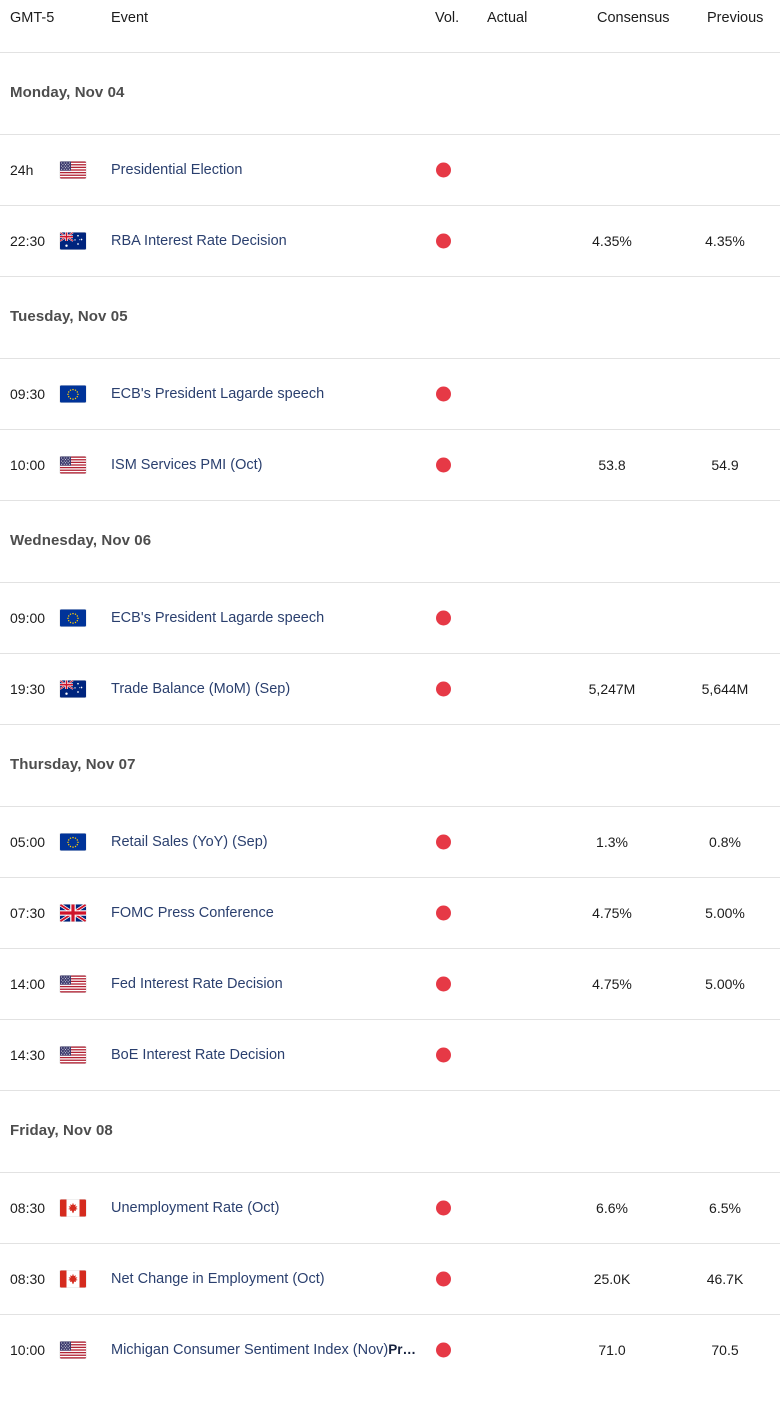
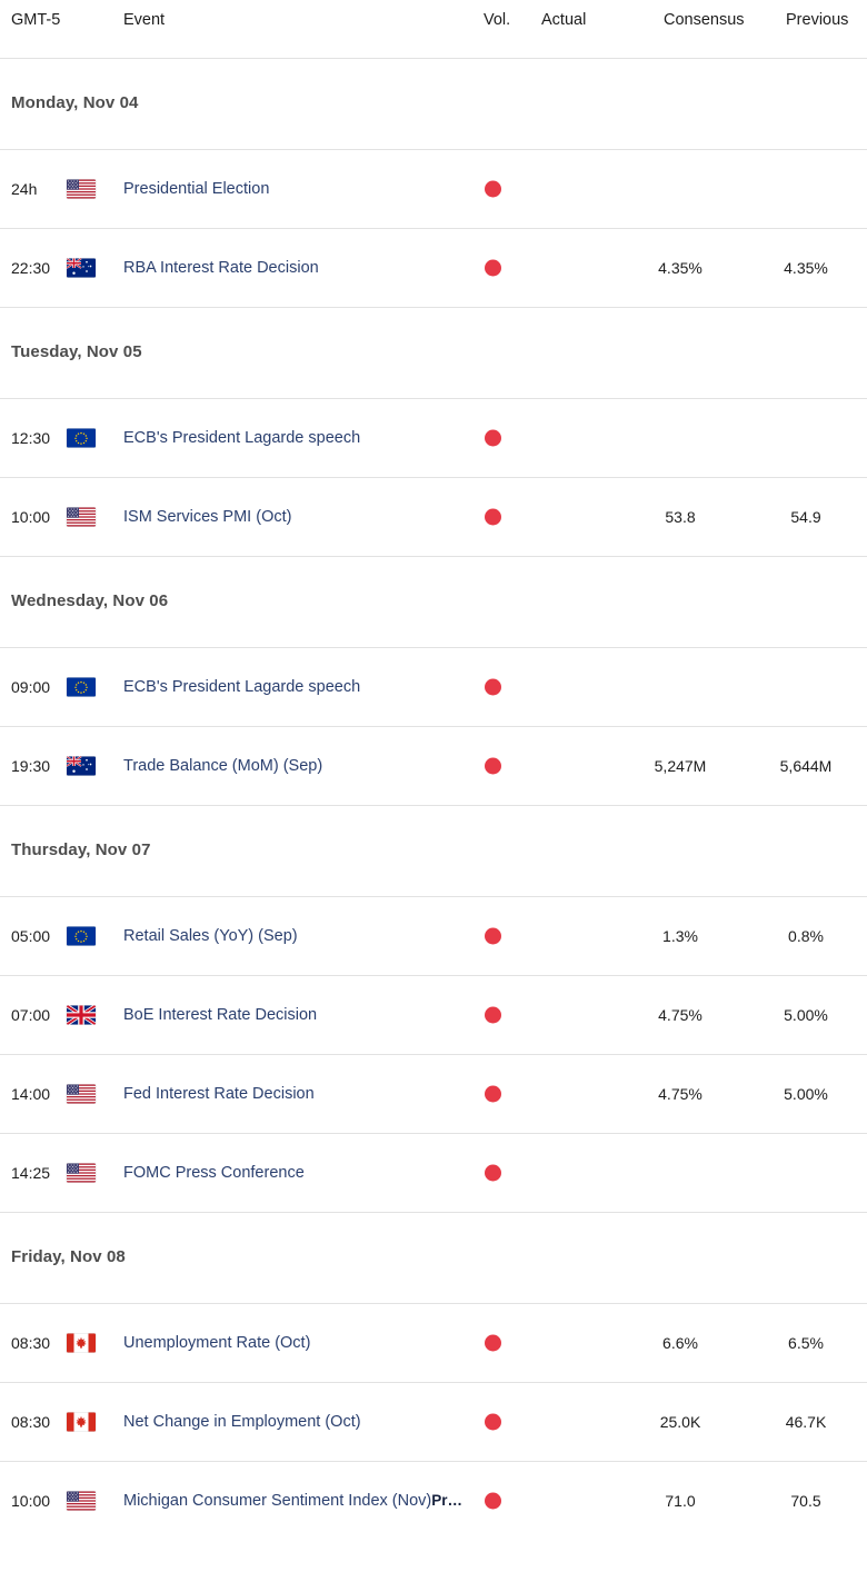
  GMT-5
  Event
  Vol.
  Actual
  Consensus
  Previous
  Monday, Nov 04
  24h
  Presidential Election
  22:30
  RBA Interest Rate Decision
  4.35%
  4.35%
  Tuesday, Nov 05
- 09:30
+ 12:30
  ECB's President Lagarde speech
  10:00
  ISM Services PMI (Oct)
  53.8
  54.9
  Wednesday, Nov 06
  09:00
  ECB's President Lagarde speech
  19:30
  Trade Balance (MoM) (Sep)
  5,247M
  5,644M
  Thursday, Nov 07
  05:00
  Retail Sales (YoY) (Sep)
  1.3%
  0.8%
- 07:30
+ 07:00
- FOMC Press Conference
+ BoE Interest Rate Decision
  4.75%
  5.00%
  14:00
  Fed Interest Rate Decision
  4.75%
  5.00%
- 14:30
+ 14:25
- BoE Interest Rate Decision
+ FOMC Press Conference
  Friday, Nov 08
  08:30
  Unemployment Rate (Oct)
  6.6%
  6.5%
  08:30
  Net Change in Employment (Oct)
  25.0K
  46.7K
  10:00
  Michigan Consumer Sentiment Index (Nov)Pr…
  71.0
  70.5
